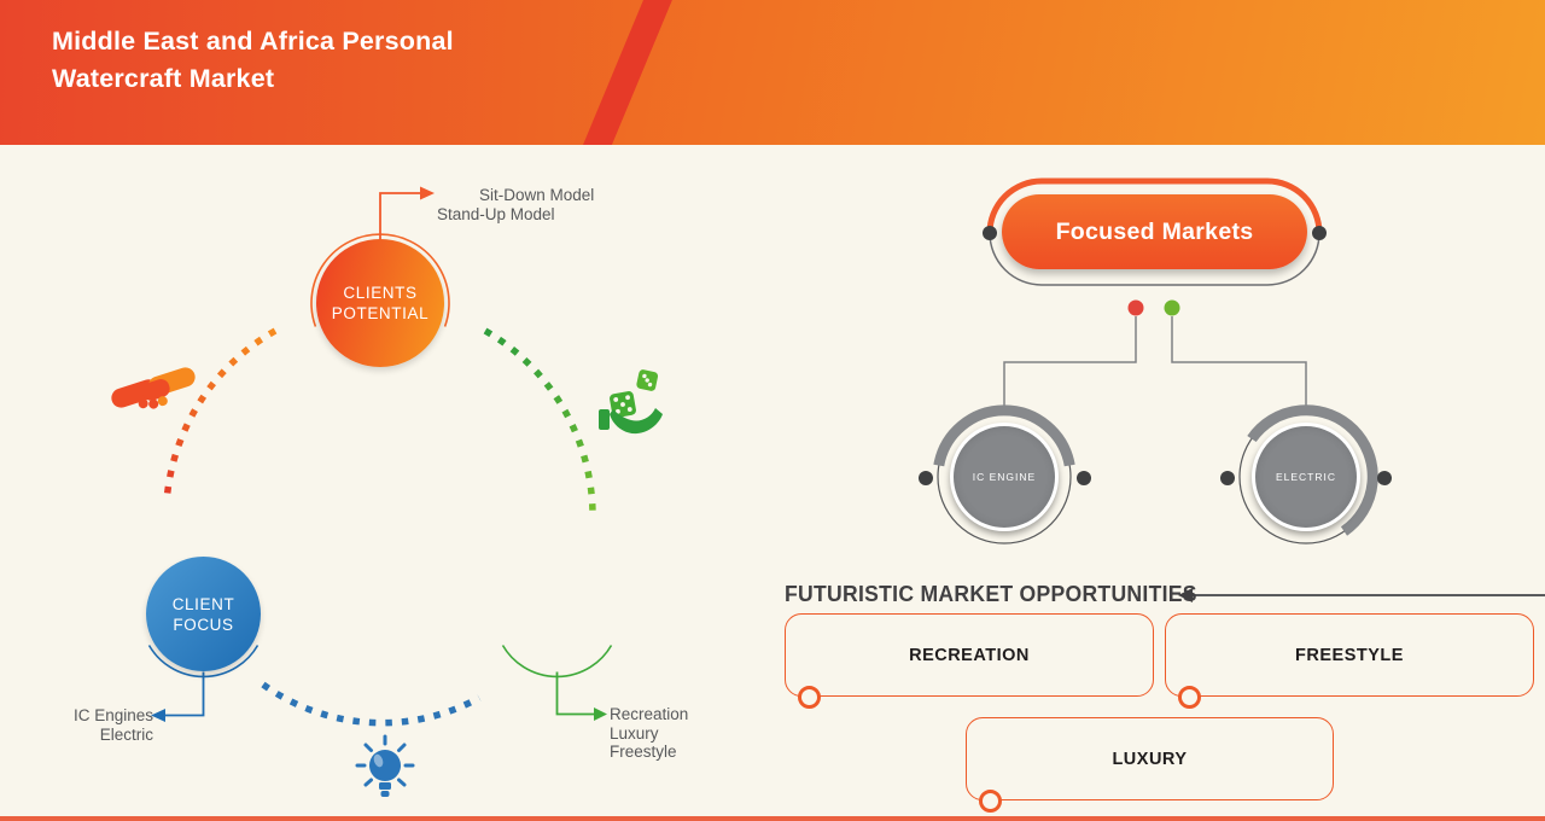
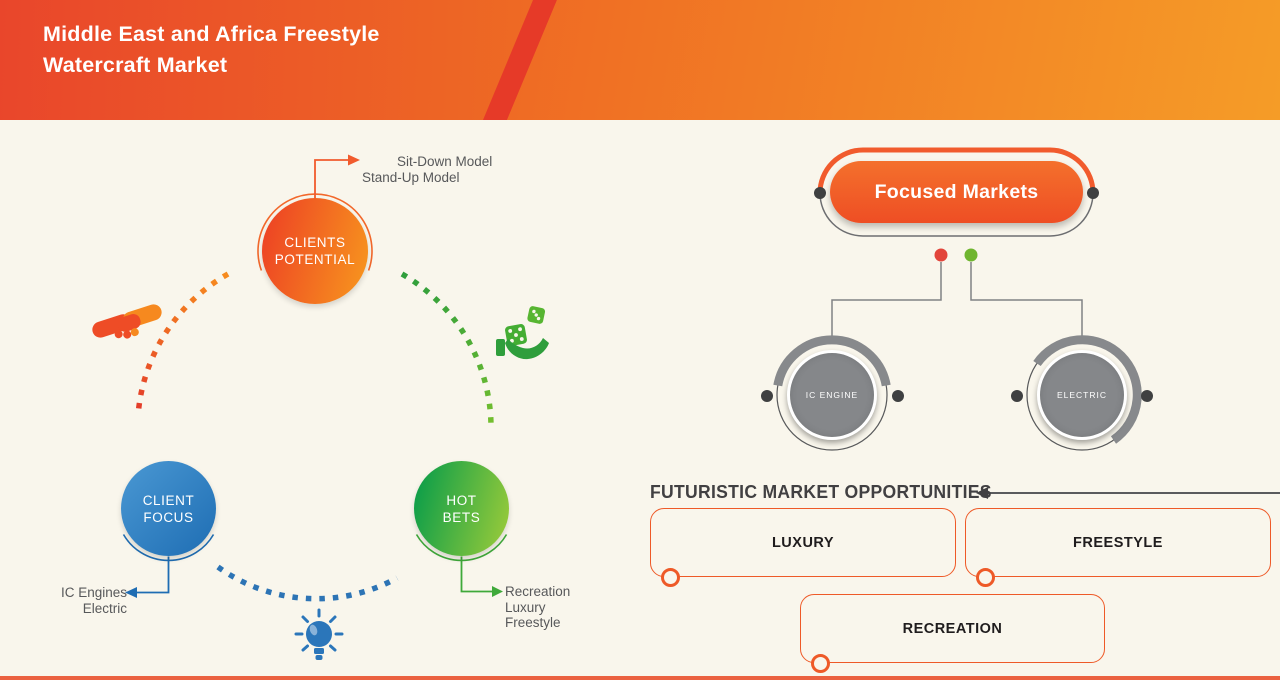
- Middle East and Africa Personal Watercraft Market
+ Middle East and Africa Freestyle Watercraft Market
  CLIENTS
  POTENTIAL
  CLIENT
  FOCUS
+ HOT
+ BETS
  Sit-Down Model
  Stand-Up Model
  IC Engines
  Electric
  Recreation
  Luxury
  Freestyle
  Focused Markets
  IC ENGINE
  ELECTRIC
  FUTURISTIC MARKET OPPORTUNITIES
- RECREATION
+ LUXURY
  FREESTYLE
- LUXURY
+ RECREATION
